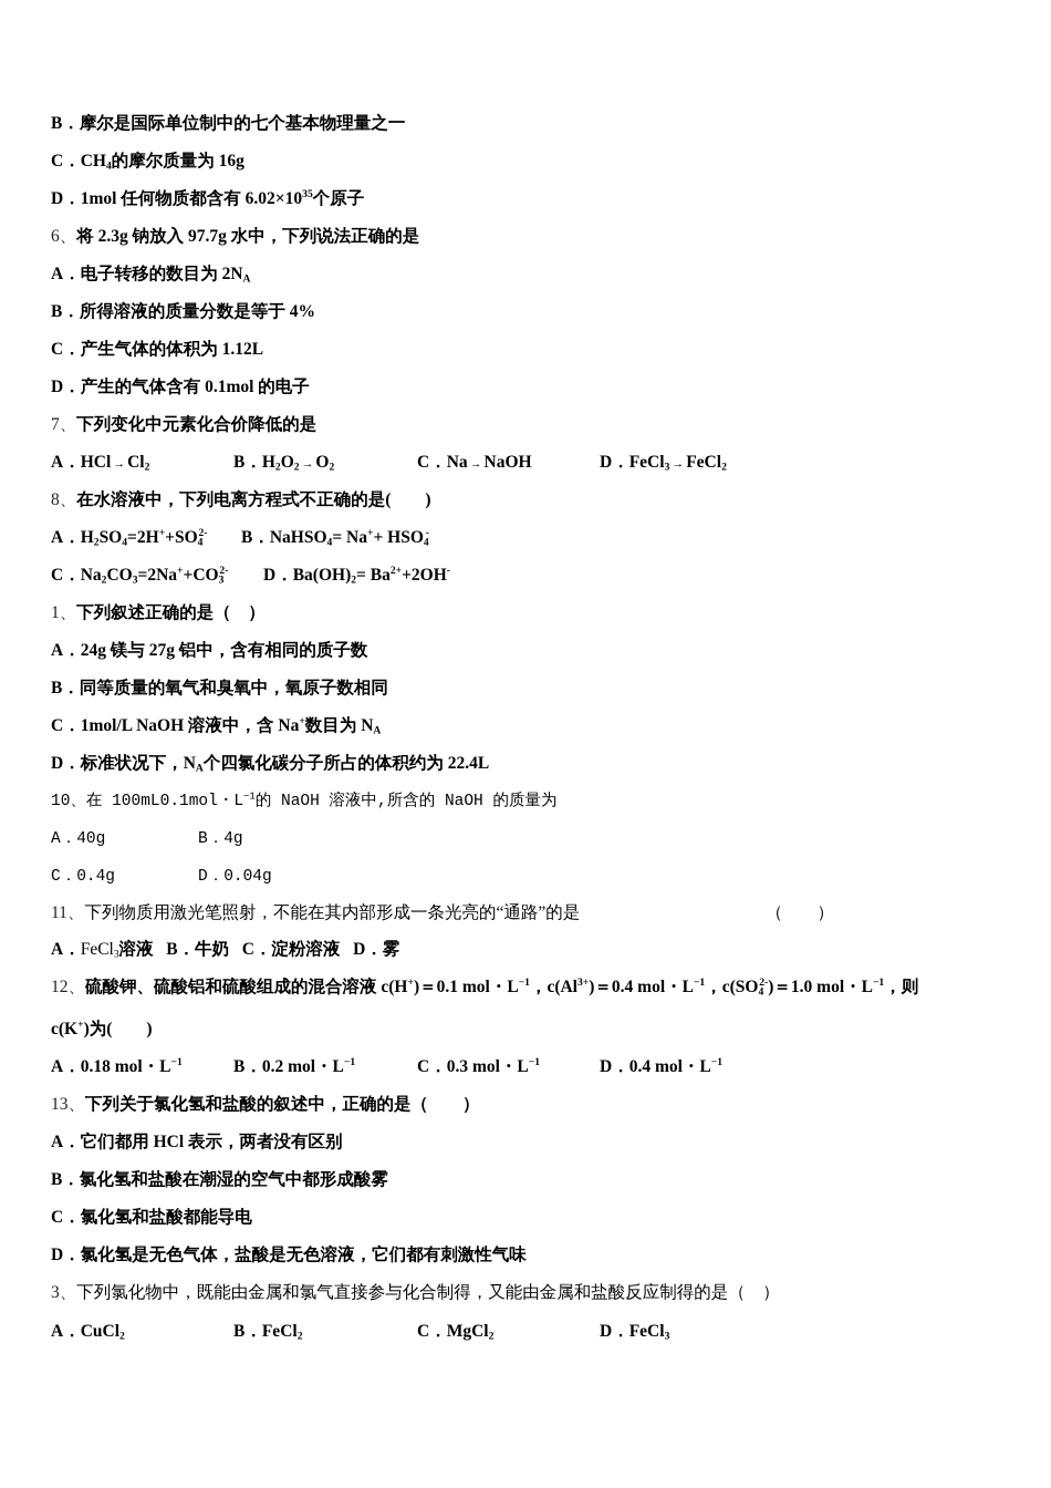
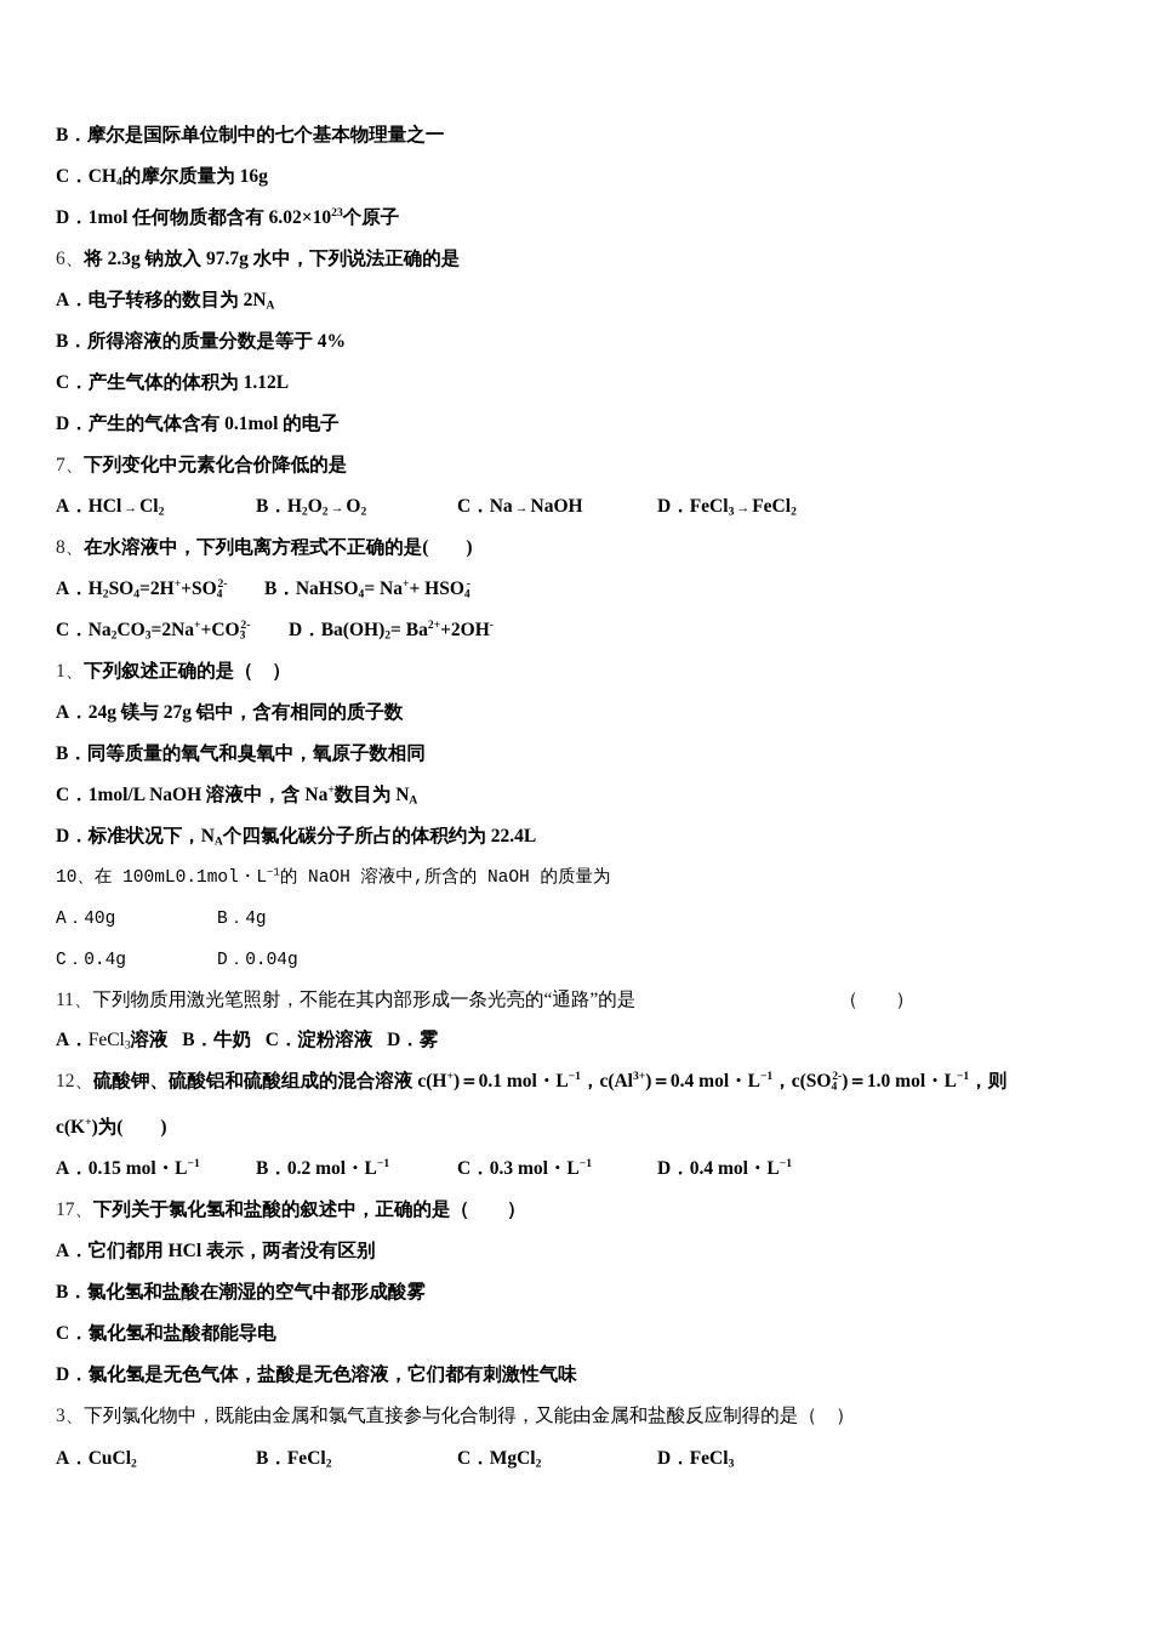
  B．摩尔是国际单位制中的七个基本物理量之一
  C．CH4的摩尔质量为 16g
- D．1mol 任何物质都含有 6.02×1035个原子
+ D．1mol 任何物质都含有 6.02×1023个原子
  6、将 2.3g 钠放入 97.7g 水中，下列说法正确的是
  A．电子转移的数目为 2NA
  B．所得溶液的质量分数是等于 4%
  C．产生气体的体积为 1.12L
  D．产生的气体含有 0.1mol 的电子
  7、下列变化中元素化合价降低的是
  A．HCl → Cl2
  B．H2O2 → O2
  C．Na → NaOH
  D．FeCl3 → FeCl2
  8、在水溶液中，下列电离方程式不正确的是( )
  A．H2SO4=2H++SO42-
  B．NaHSO4= Na++ HSO4-
  C．Na2CO3=2Na++CO32-
  D．Ba(OH)2= Ba2++2OH-
  1、下列叙述正确的是（ ）
  A．24g 镁与 27g 铝中，含有相同的质子数
  B．同等质量的氧气和臭氧中，氧原子数相同
  C．1mol/L NaOH 溶液中，含 Na+数目为 NA
  D．标准状况下，NA个四氯化碳分子所占的体积约为 22.4L
  10、在 100mL0.1mol・L−1的 NaOH 溶液中,所含的 NaOH 的质量为
  A．40g
  B．4g
  C．0.4g
  D．0.04g
  11、下列物质用激光笔照射，不能在其内部形成一条光亮的“通路”的是
  （ ）
  A．FeCl3溶液 B．牛奶 C．淀粉溶液 D．雾
  12、硫酸钾、硫酸铝和硫酸组成的混合溶液 c(H+)＝0.1 mol・L−1，c(Al3+)＝0.4 mol・L−1，c(SO42-)＝1.0 mol・L−1，则
  c(K+)为( )
- A．0.18 mol・L−1
+ A．0.15 mol・L−1
  B．0.2 mol・L−1
  C．0.3 mol・L−1
  D．0.4 mol・L−1
- 13、下列关于氯化氢和盐酸的叙述中，正确的是（ ）
+ 17、下列关于氯化氢和盐酸的叙述中，正确的是（ ）
  A．它们都用 HCl 表示，两者没有区别
  B．氯化氢和盐酸在潮湿的空气中都形成酸雾
  C．氯化氢和盐酸都能导电
  D．氯化氢是无色气体，盐酸是无色溶液，它们都有刺激性气味
  3、下列氯化物中，既能由金属和氯气直接参与化合制得，又能由金属和盐酸反应制得的是（ ）
  A．CuCl2
  B．FeCl2
  C．MgCl2
  D．FeCl3
